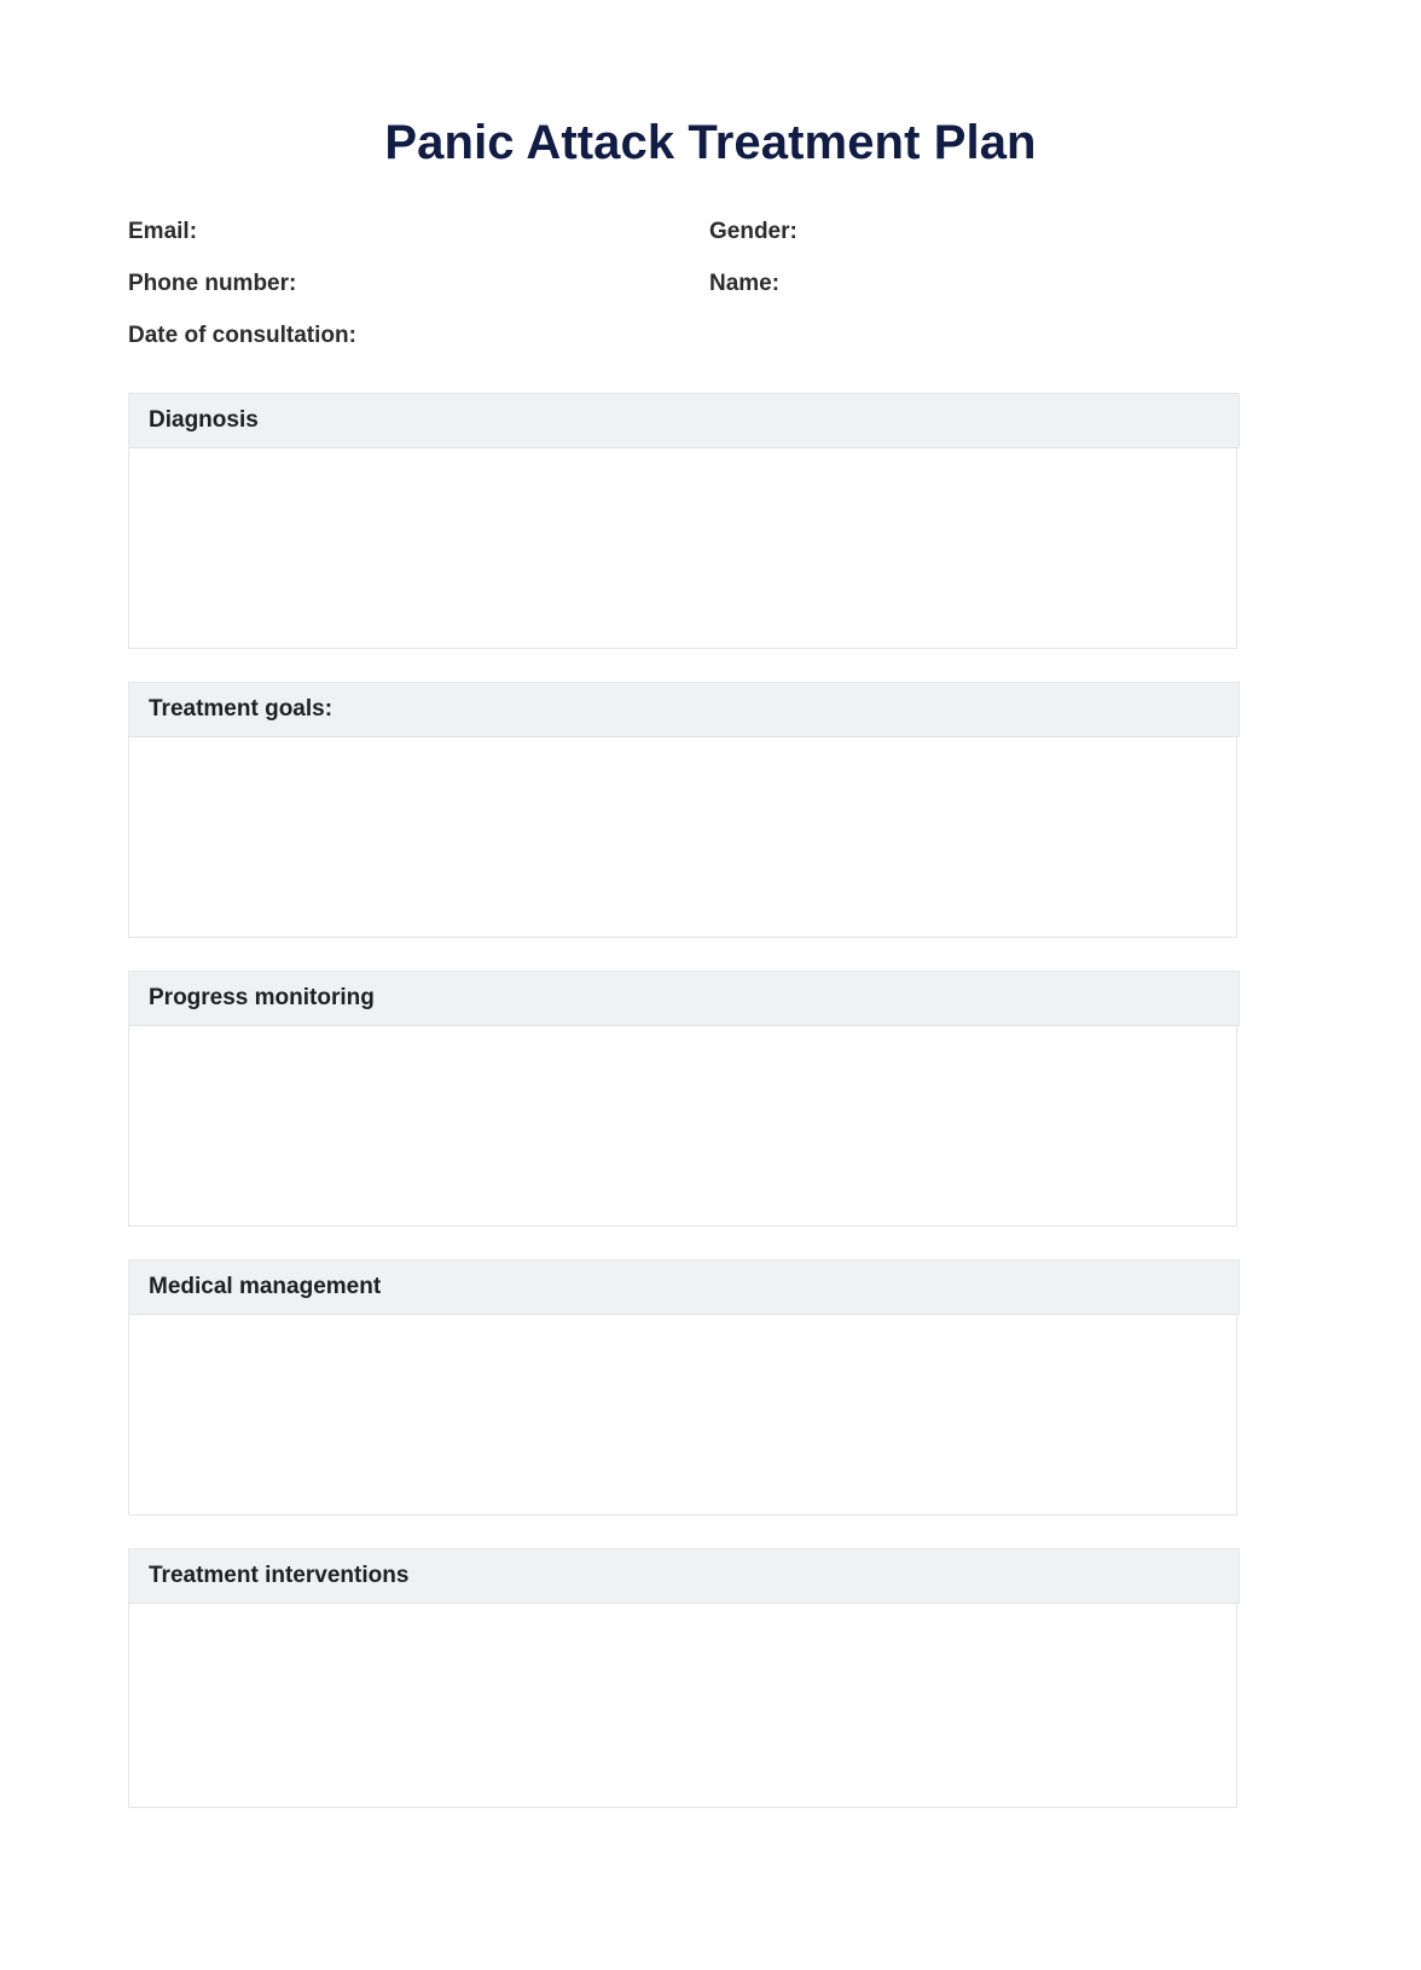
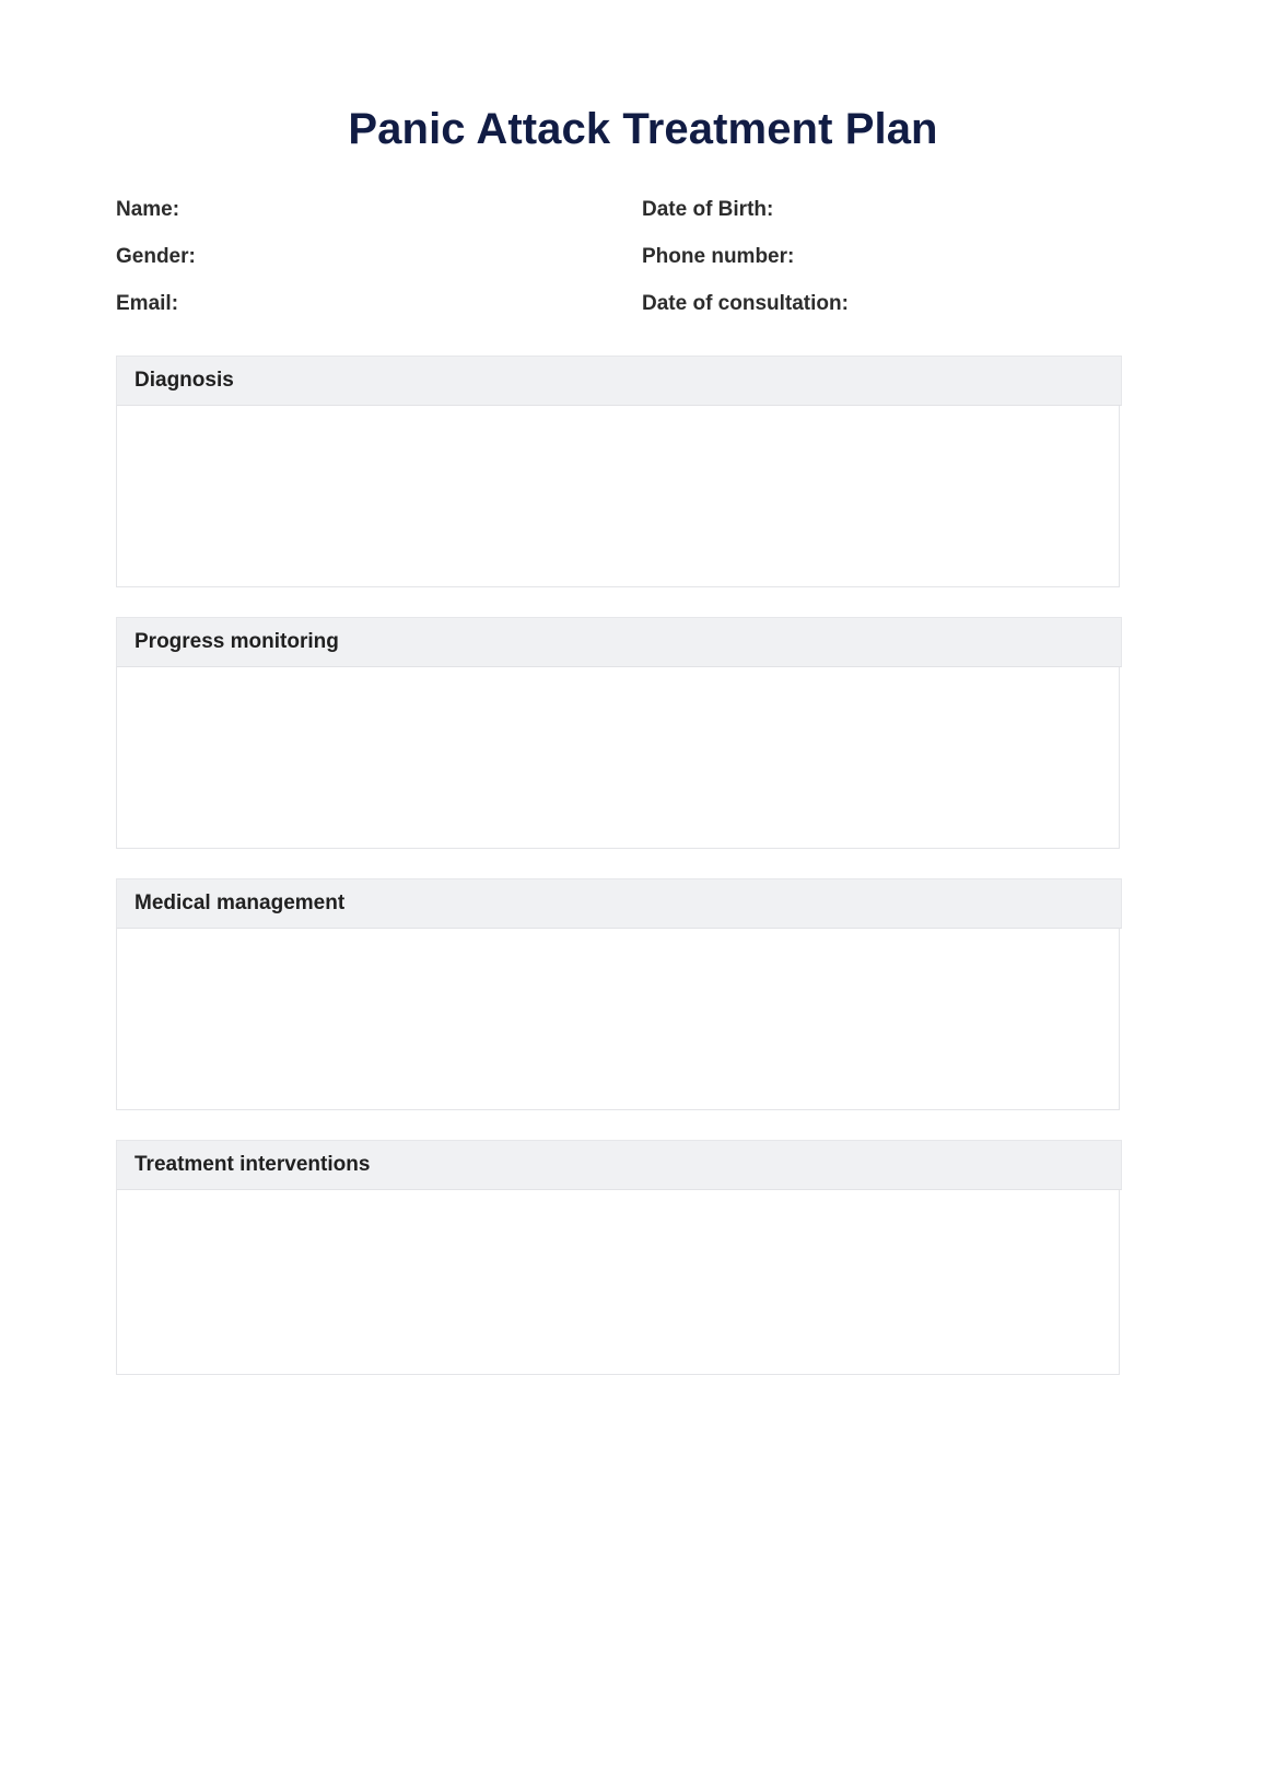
  Panic Attack Treatment Plan
- Email:
+ Name:
+ Date of Birth:
  Gender:
  Phone number:
- Name:
+ Email:
  Date of consultation:
  Diagnosis
- Treatment goals:
  Progress monitoring
  Medical management
  Treatment interventions
